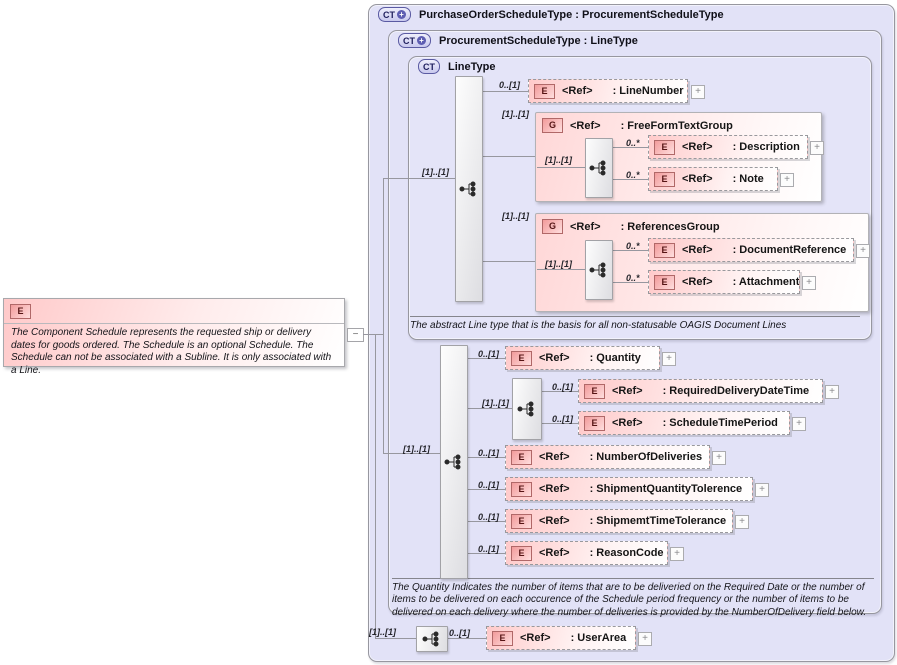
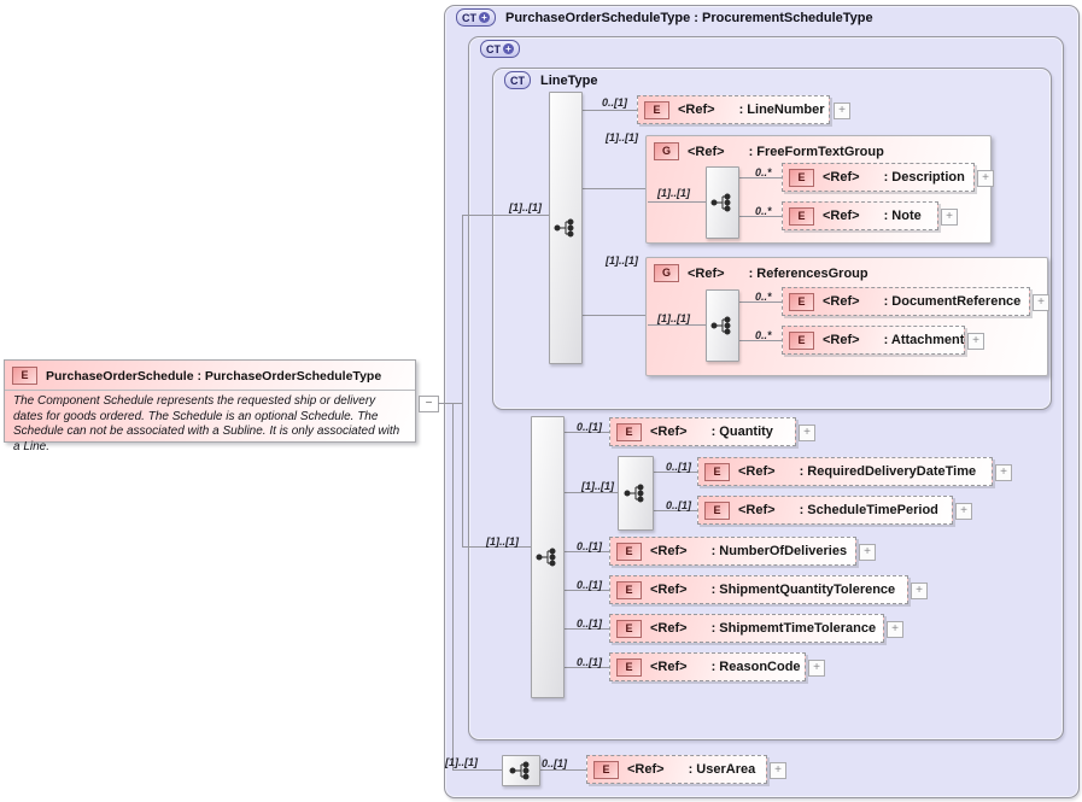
  CT
  +
  PurchaseOrderScheduleType : ProcurementScheduleType
  CT
  +
- ProcurementScheduleType : LineType
  CT
  LineType
- The abstract Line type that is the basis for all non-statusable OAGIS Document Lines
- The Quantity Indicates the number of items that are to be deliveried on the Required Date or the number of items to be delivered on each occurence of the Schedule period frequency or the number of items to be delivered on each delivery where the number of deliveries is provided by the NumberOfDelivery field below.
  E
+ PurchaseOrderSchedule : PurchaseOrderScheduleType
  The Component Schedule represents the requested ship or delivery dates for goods ordered. The Schedule is an optional Schedule. The Schedule can not be associated with a Subline. It is only associated with a Line.
  −
  G
  <Ref>
  : FreeFormTextGroup
  G
  <Ref>
  : ReferencesGroup
  [1]..[1]
  0..[1]
  [1]..[1]
  [1]..[1]
  0..*
  0..*
  [1]..[1]
  [1]..[1]
  0..*
  0..*
  [1]..[1]
  0..[1]
  [1]..[1]
  0..[1]
  0..[1]
  0..[1]
  0..[1]
  0..[1]
  0..[1]
  [1]..[1]
  0..[1]
  E
  <Ref>
  : LineNumber
  +
  E
  <Ref>
  : Description
  +
  E
  <Ref>
  : Note
  +
  E
  <Ref>
  : DocumentReference
  +
  E
  <Ref>
  : Attachment
  +
  E
  <Ref>
  : Quantity
  +
  E
  <Ref>
  : RequiredDeliveryDateTime
  +
  E
  <Ref>
  : ScheduleTimePeriod
  +
  E
  <Ref>
  : NumberOfDeliveries
  +
  E
  <Ref>
  : ShipmentQuantityTolerence
  +
  E
  <Ref>
  : ShipmemtTimeTolerance
  +
  E
  <Ref>
  : ReasonCode
  +
  E
  <Ref>
  : UserArea
  +
